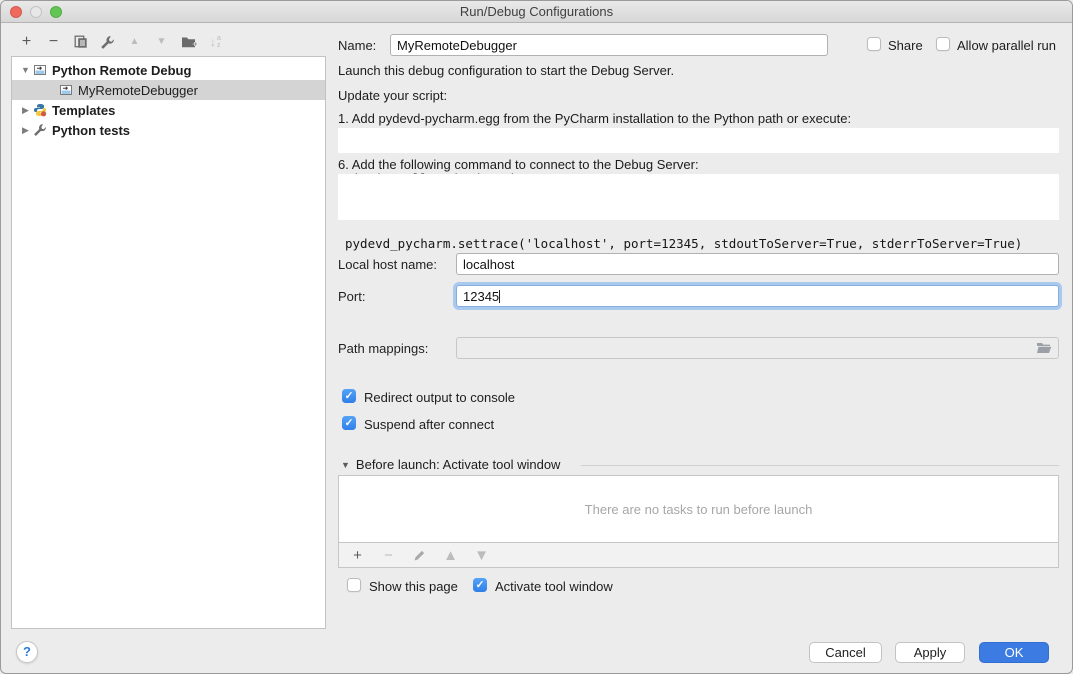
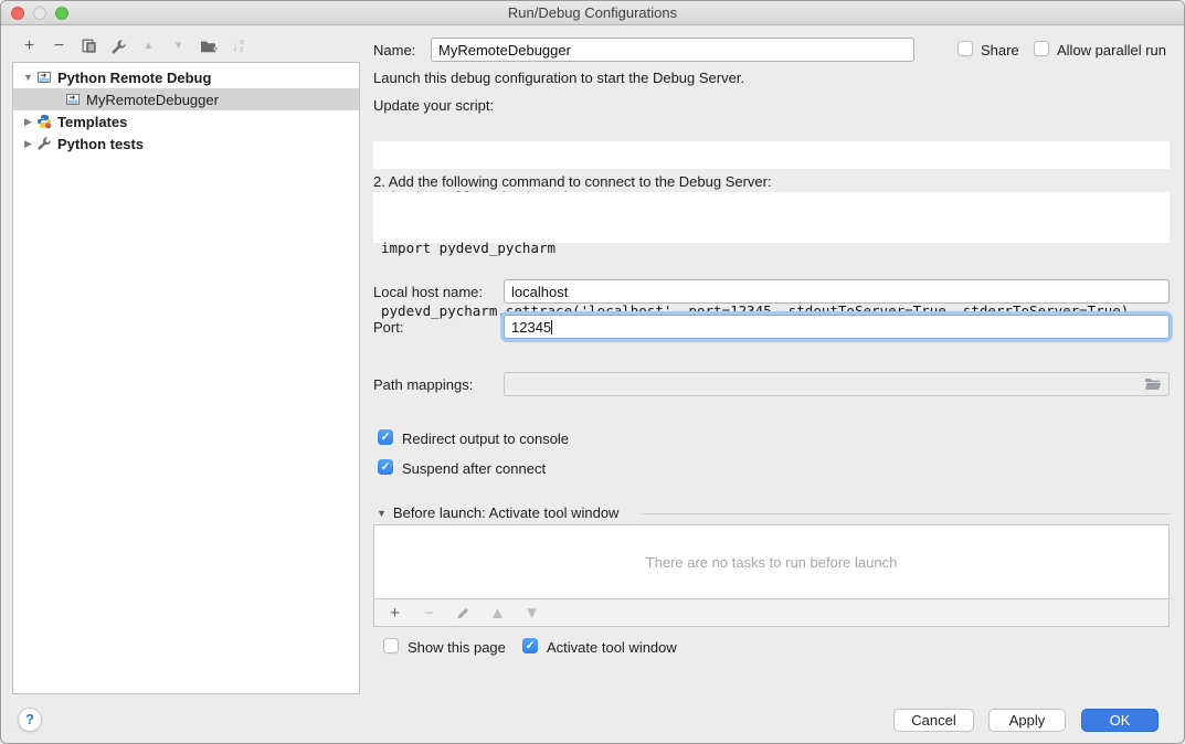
  Run/Debug Configurations
  +
  −
  ▲
  ▼
  ↓
  ▼
  Python Remote Debug
  MyRemoteDebugger
  ▶
  Templates
  ▶
  Python tests
  Name:
  MyRemoteDebugger
  Share
  Allow parallel run
  Launch this debug configuration to start the Debug Server.
  Update your script:
- 1. Add pydevd-pycharm.egg from the PyCharm installation to the Python path or execute:
- 6. Add the following command to connect to the Debug Server:
+ 2. Add the following command to connect to the Debug Server:
+ import pydevd_pycharm
  pydevd_pycharm.settrace('localhost', port=12345, stdoutToServer=True, stderrToServer=True)
  Local host name:
  localhost
  Port:
  12345
  Path mappings:
  ✓
  Redirect output to console
  ✓
  Suspend after connect
  ▼
  Before launch: Activate tool window
  There are no tasks to run before launch
  +
  −
  ▲
  ▼
  Show this page
  ✓
  Activate tool window
  ?
  Cancel
  Apply
  OK
